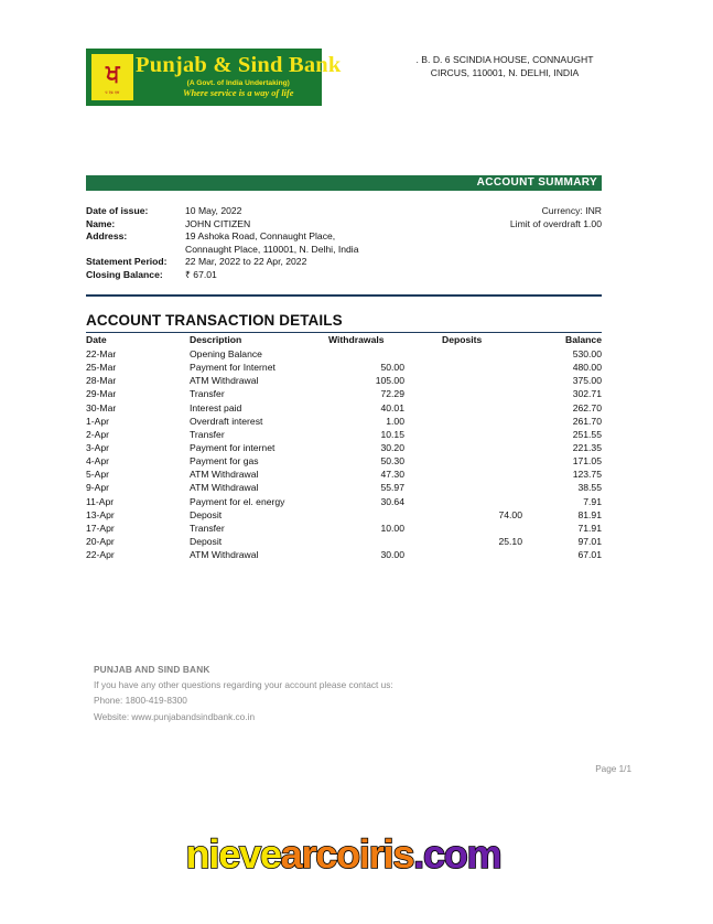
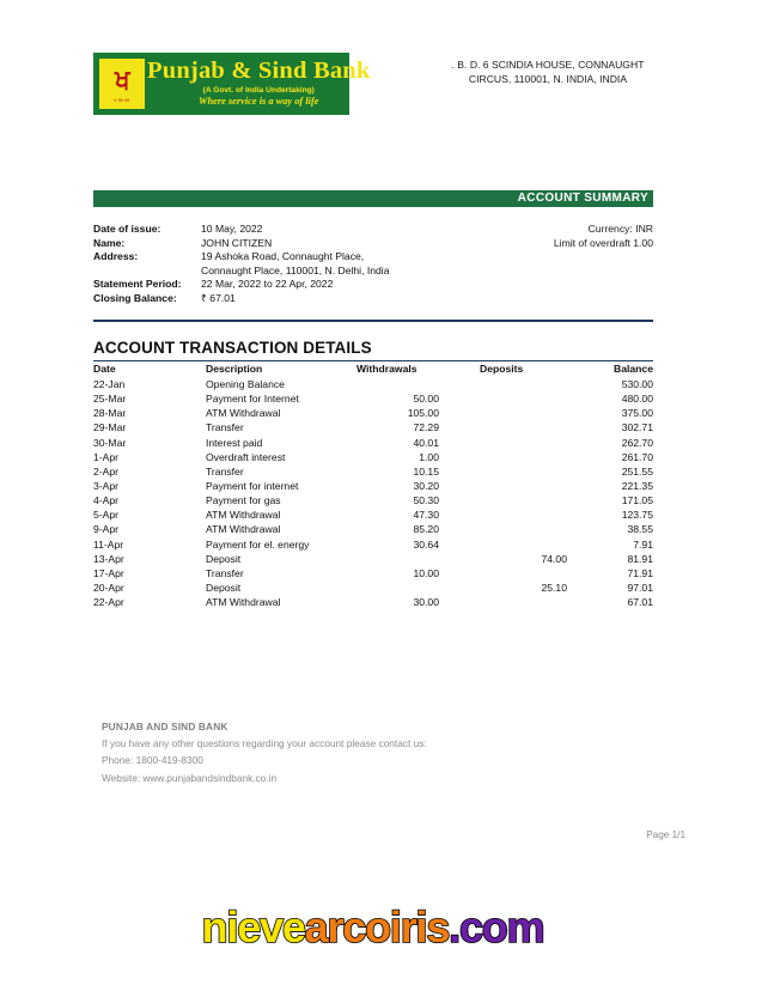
  ਖ
  Punjab & Sind Bank
  Where service is a way of life
  . B. D. 6 SCINDIA HOUSE, CONNAUGHT
- CIRCUS, 110001, N. DELHI, INDIA
+ CIRCUS, 110001, N. INDIA, INDIA
  ACCOUNT SUMMARY
  Date of issue:
  10 May, 2022
  Name:
  JOHN CITIZEN
  Address:
  19 Ashoka Road, Connaught Place,
  Connaught Place, 110001, N. Delhi, India
  Statement Period:
  22 Mar, 2022 to 22 Apr, 2022
  Closing Balance:
  ₹ 67.01
  Currency: INR
  Limit of overdraft 1.00
  ACCOUNT TRANSACTION DETAILS
  Date	Description	Withdrawals	Deposits	Balance
- 22-Mar	Opening Balance			530.00
+ 22-Jan	Opening Balance			530.00
  25-Mar	Payment for Internet	50.00		480.00
  28-Mar	ATM Withdrawal	105.00		375.00
  29-Mar	Transfer	72.29		302.71
  30-Mar	Interest paid	40.01		262.70
  1-Apr	Overdraft interest	1.00		261.70
  2-Apr	Transfer	10.15		251.55
  3-Apr	Payment for internet	30.20		221.35
  4-Apr	Payment for gas	50.30		171.05
  5-Apr	ATM Withdrawal	47.30		123.75
- 9-Apr	ATM Withdrawal	55.97		38.55
+ 9-Apr	ATM Withdrawal	85.20		38.55
  11-Apr	Payment for el. energy	30.64		7.91
  13-Apr	Deposit		74.00	81.91
  17-Apr	Transfer	10.00		71.91
  20-Apr	Deposit		25.10	97.01
  22-Apr	ATM Withdrawal	30.00		67.01
  PUNJAB AND SIND BANK
  If you have any other questions regarding your account please contact us:
  Phone: 1800-419-8300
  Website: www.punjabandsindbank.co.in
  Page 1/1
  nievearcoiris.com
